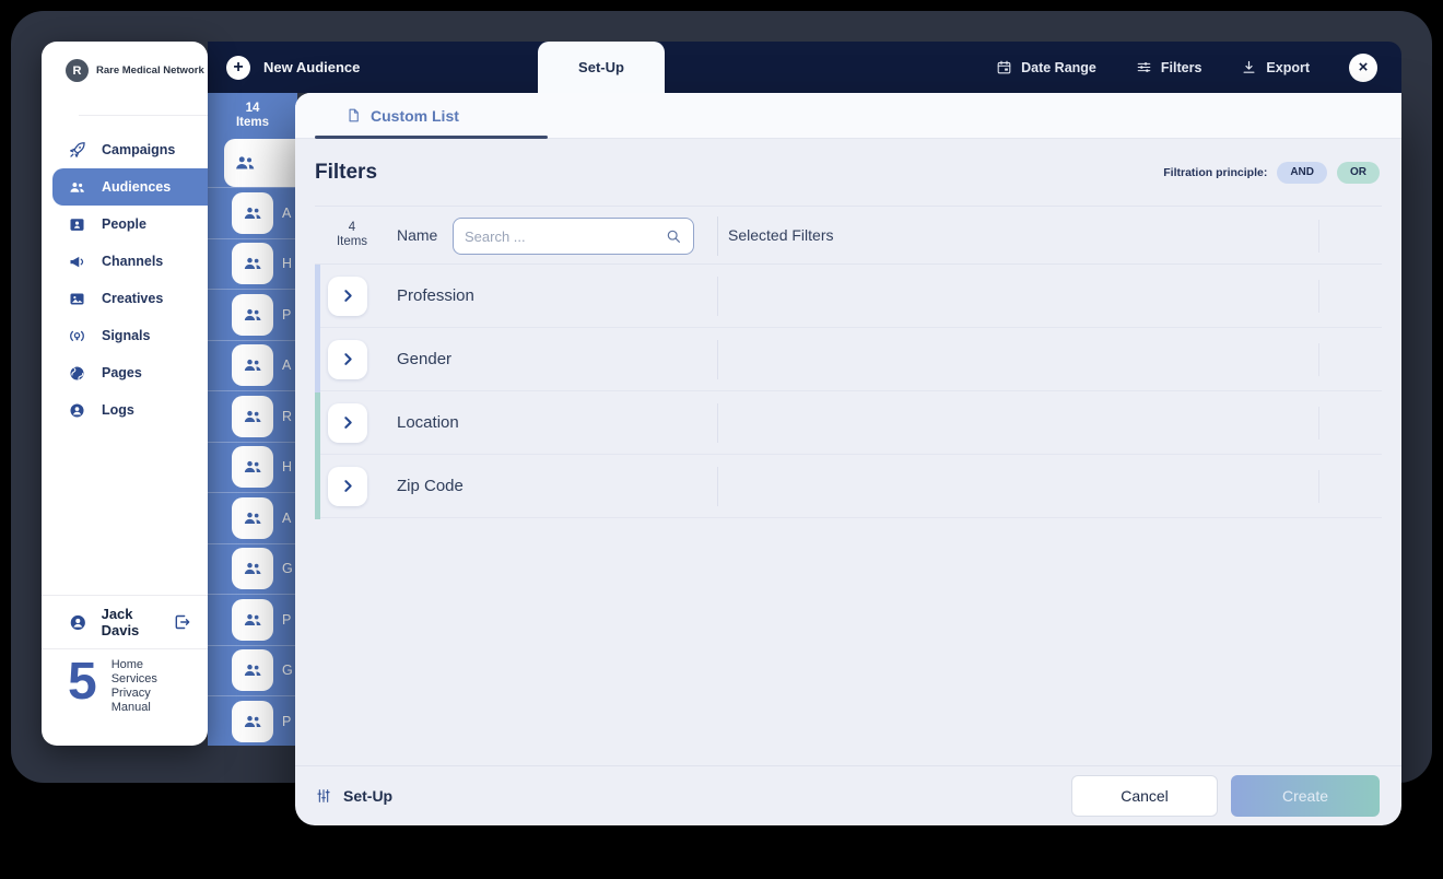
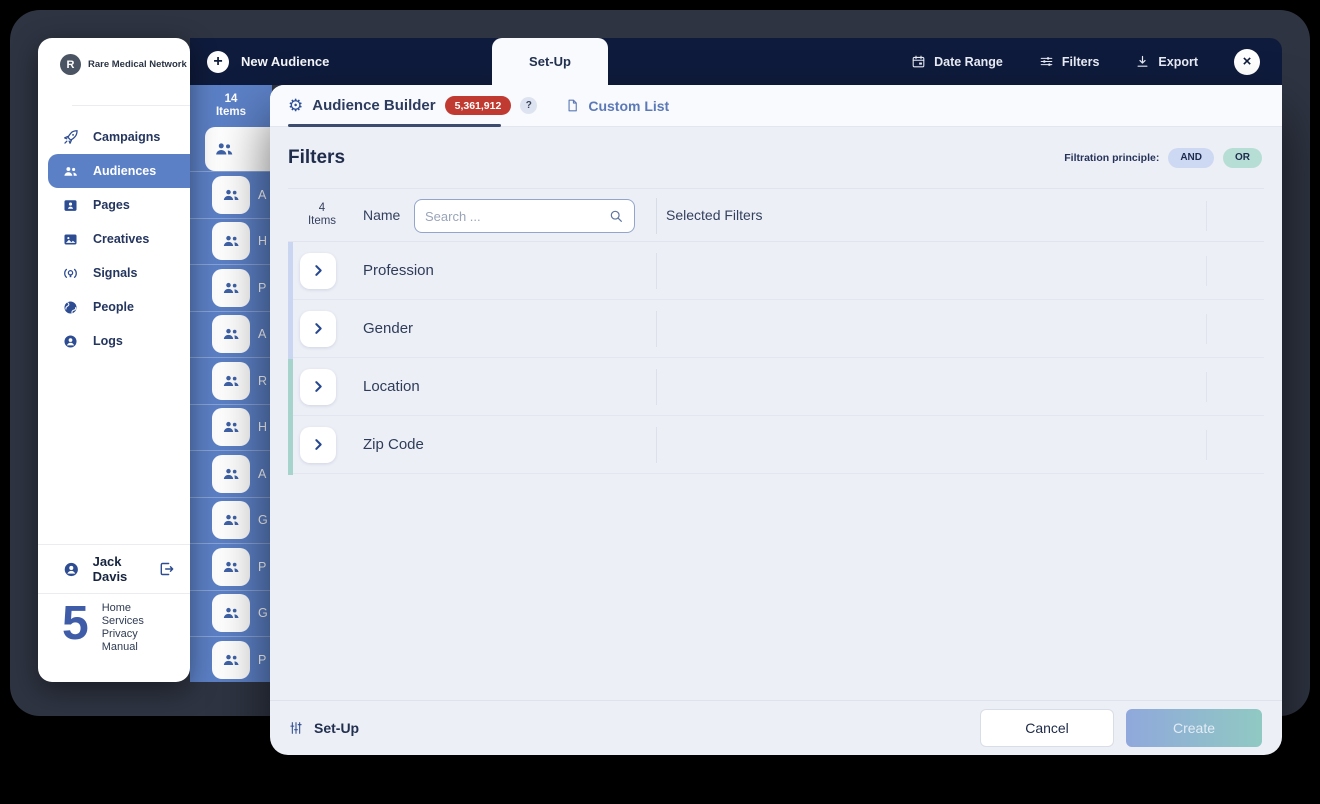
  +
  New Audience
  Date Range
  Filters
  Export
  ×
  Set-Up
  14
  Items
  A
  H
  P
  A
  R
  H
  A
  G
  P
  G
  P
  R
  Rare Medical Network
  Campaigns
  Audiences
- People
+ Pages
- Channels
  Creatives
  Signals
- Pages
+ People
  Logs
  Jack Davis
  5
  Home
  Services
  Privacy
  Manual
+ ⚙
+ Audience Builder
+ 5,361,912
+ ?
  Custom List
  Filters
  Filtration principle:
  AND
  OR
  4
  Items
  Name
  Search ...
  Selected Filters
  Profession
  Gender
  Location
  Zip Code
  Set-Up
  Cancel
  Create
